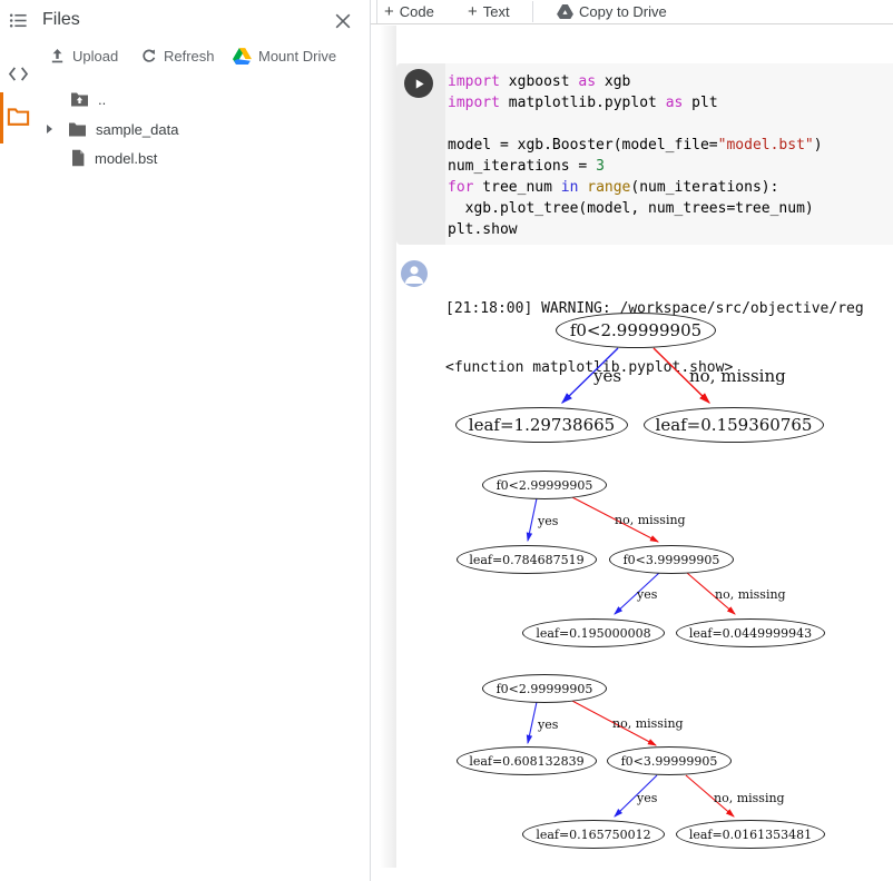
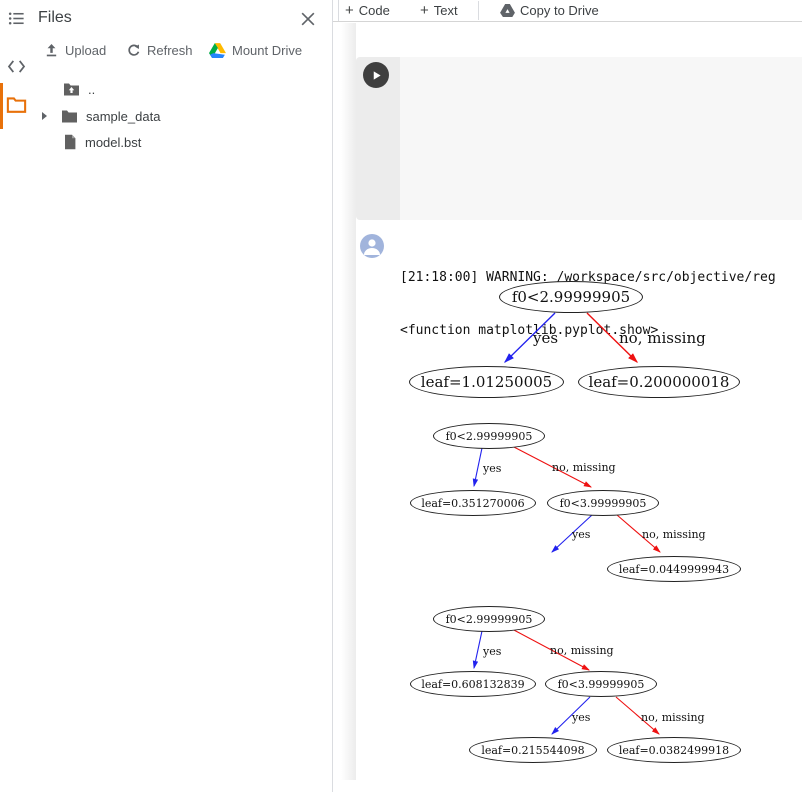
  Files
  Upload
  Refresh
  Mount Drive
  ..
  sample_data
  model.bst
  +
  Code
  +
  Text
  Copy to Drive
- import xgboost as xgb
- import matplotlib.pyplot as plt
- model = xgb.Booster(model_file="model.bst")
- num_iterations = 3
- for tree_num in range(num_iterations):
- xgb.plot_tree(model, num_trees=tree_num)
- plt.show
  [21:18:00] WARNING: /workspace/src/objective/reg
  <function matplotib.pyplot.show>
  f0<2.99999905
  yes
  no, missing
- leaf=1.29738665
+ leaf=1.01250005
- leaf=0.159360765
+ leaf=0.200000018
  f0<2.99999905
  yes
  no, missing
- leaf=0.784687519
+ leaf=0.351270006
  f0<3.99999905
  yes
  no, missing
- leaf=0.195000008
  leaf=0.0449999943
  f0<2.99999905
  yes
  no, missing
  leaf=0.608132839
  f0<3.99999905
  yes
  no, missing
- leaf=0.165750012
+ leaf=0.215544098
- leaf=0.0161353481
+ leaf=0.0382499918
